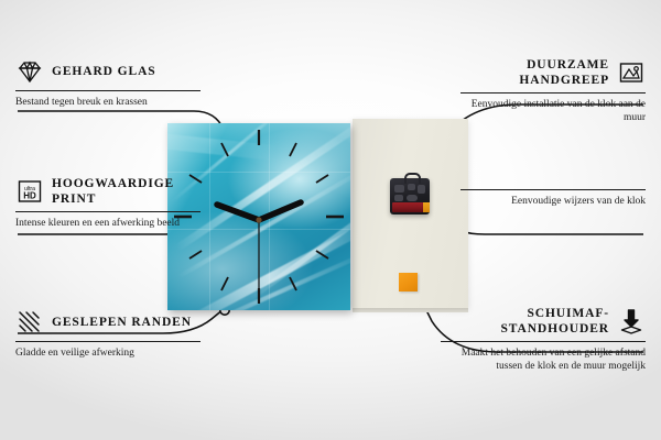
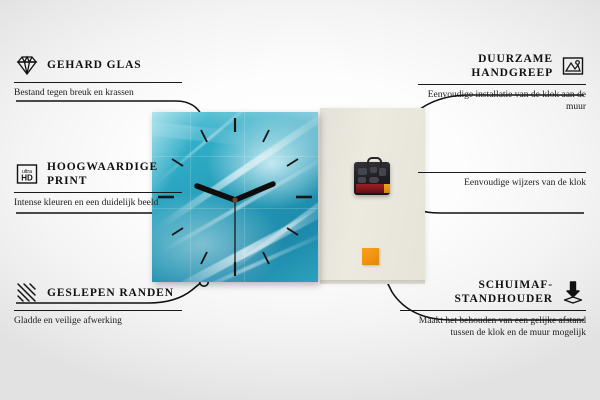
  GEHARD GLAS
  Bestand tegen breuk en krassen
  HD
  HOOGWAARDIGE PRINT
- Intense kleuren en een afwerking beeld
+ Intense kleuren en een duidelijk beeld
  GESLEPEN RANDEN
  Gladde en veilige afwerking
  DUURZAME HANDGREEP
  Eenvoudige installatie van de klok aan de muur
  Eenvoudige wijzers van de klok
  SCHUIMAF- STANDHOUDER
  Maakt het behouden van een gelijke afstand tussen de klok en de muur mogelijk
